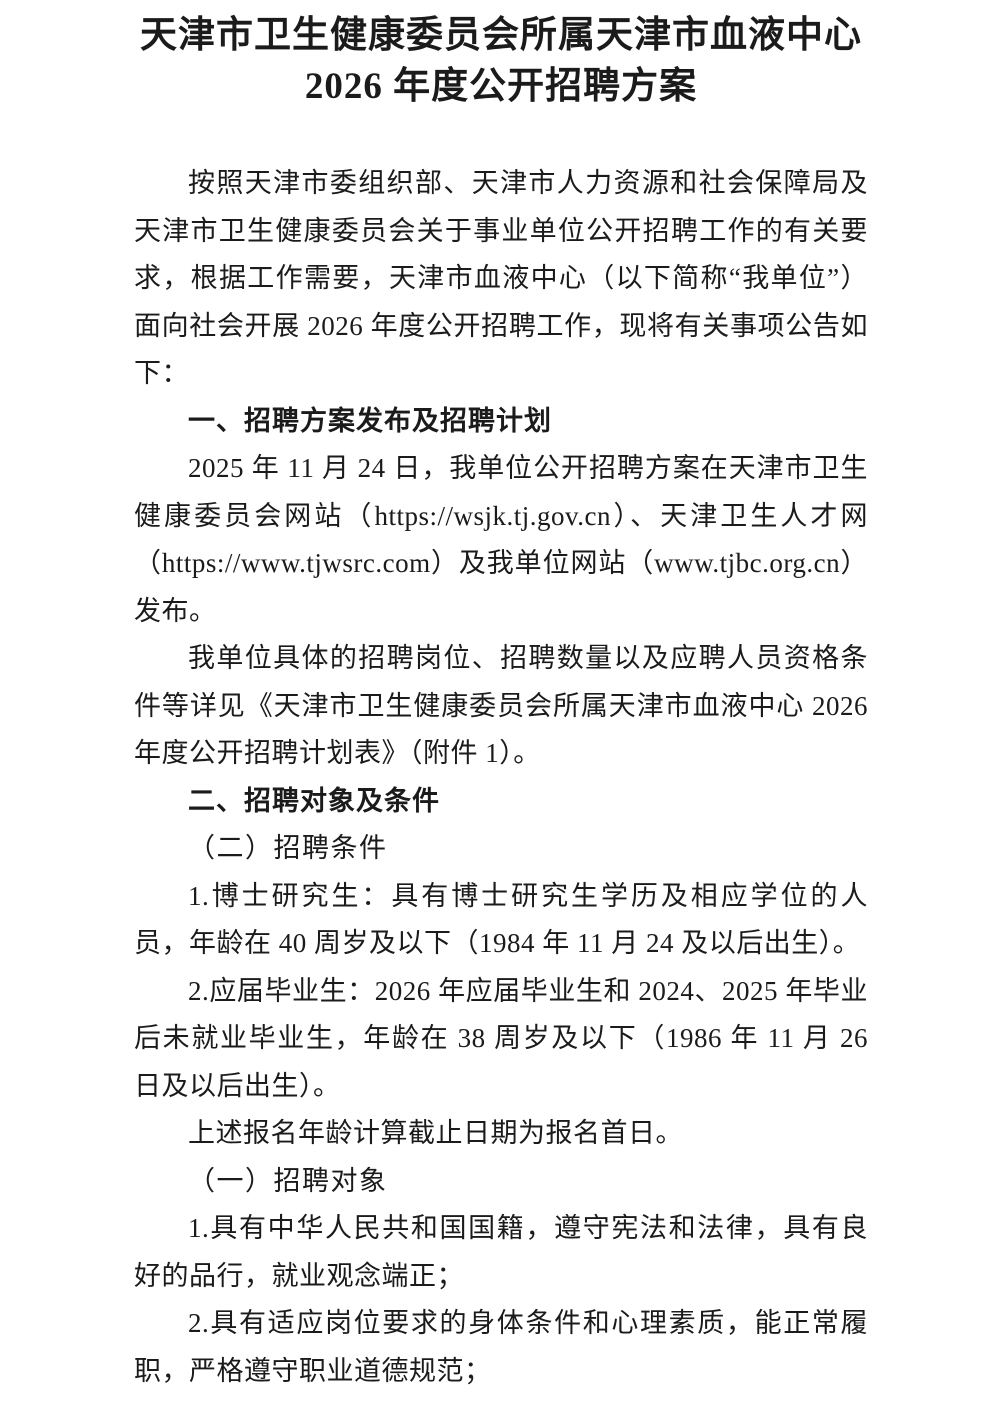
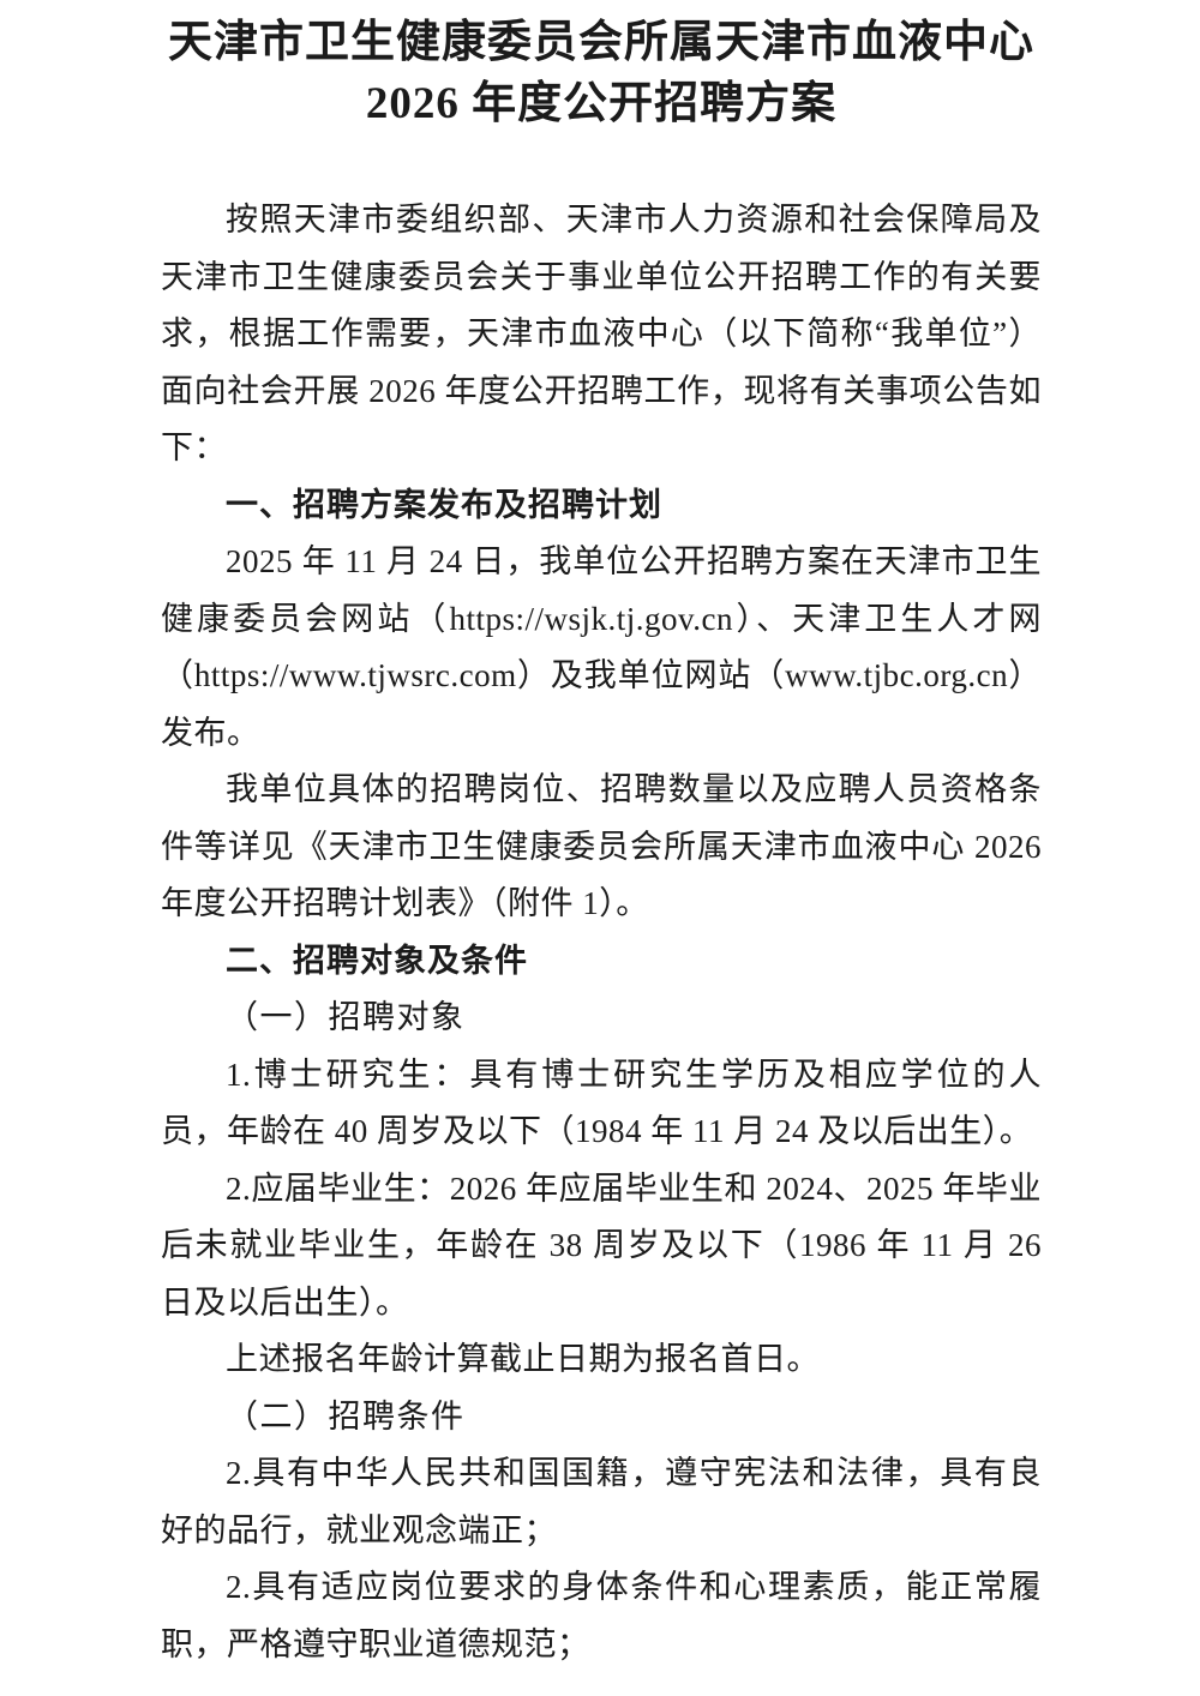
  天津市卫生健康委员会所属天津市血液中心
  2026 年度公开招聘方案
  按照天津市委组织部、天津市人力资源和社会保障局及天津市卫生健康委员会关于事业单位公开招聘工作的有关要求，根据工作需要，天津市血液中心（以下简称“我单位”）面向社会开展 2026 年度公开招聘工作，现将有关事项公告如下：
  一、招聘方案发布及招聘计划
  2025 年 11 月 24 日，我单位公开招聘方案在天津市卫生健康委员会网站（https://wsjk.tj.gov.cn）、天津卫生人才网（https://www.tjwsrc.com）及我单位网站（www.tjbc.org.cn）发布。
  我单位具体的招聘岗位、招聘数量以及应聘人员资格条件等详见《天津市卫生健康委员会所属天津市血液中心 2026 年度公开招聘计划表》（附件 1）。
  二、招聘对象及条件
- （二）招聘条件
+ （一）招聘对象
  1.博士研究生：具有博士研究生学历及相应学位的人员，年龄在 40 周岁及以下（1984 年 11 月 24 及以后出生）。
  2.应届毕业生：2026 年应届毕业生和 2024、2025 年毕业后未就业毕业生，年龄在 38 周岁及以下（1986 年 11 月 26 日及以后出生）。
  上述报名年龄计算截止日期为报名首日。
- （一）招聘对象
+ （二）招聘条件
- 1.具有中华人民共和国国籍，遵守宪法和法律，具有良好的品行，就业观念端正；
+ 2.具有中华人民共和国国籍，遵守宪法和法律，具有良好的品行，就业观念端正；
  2.具有适应岗位要求的身体条件和心理素质，能正常履职，严格遵守职业道德规范；
